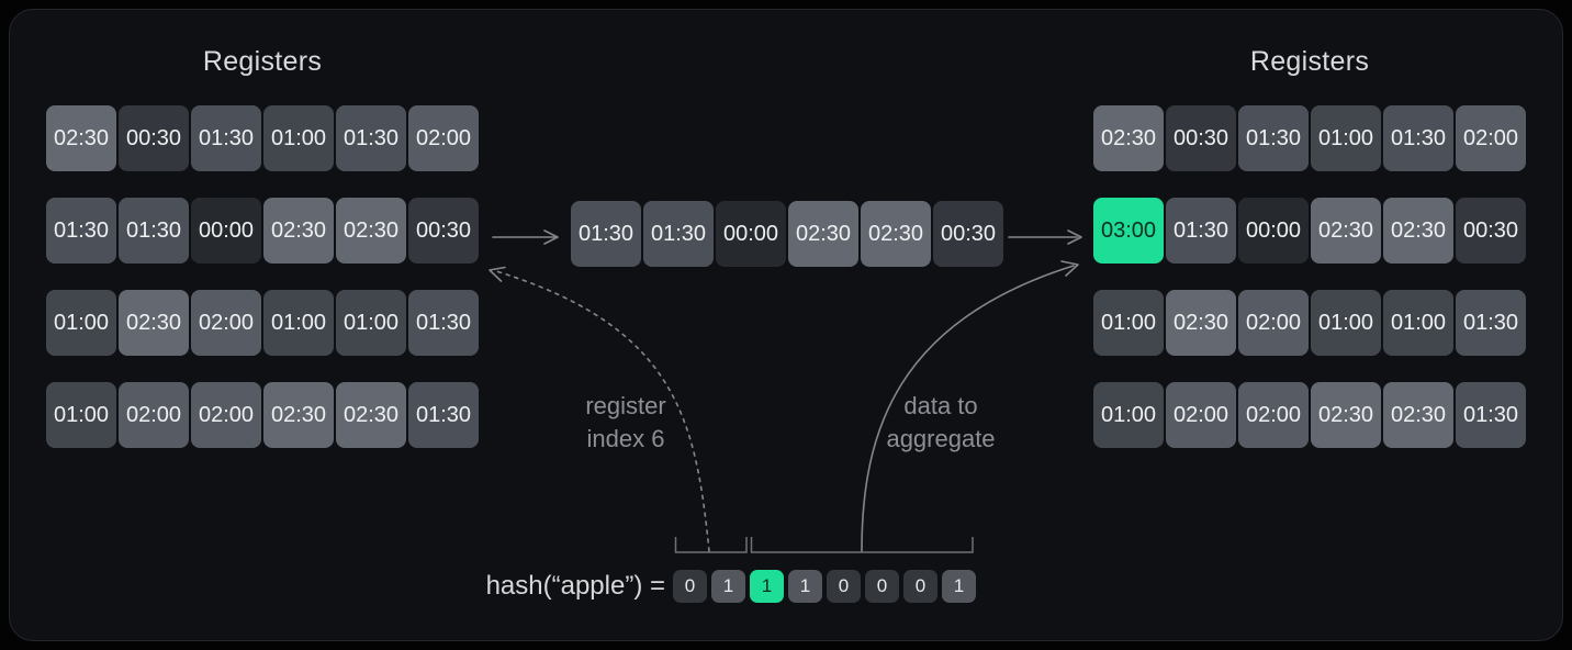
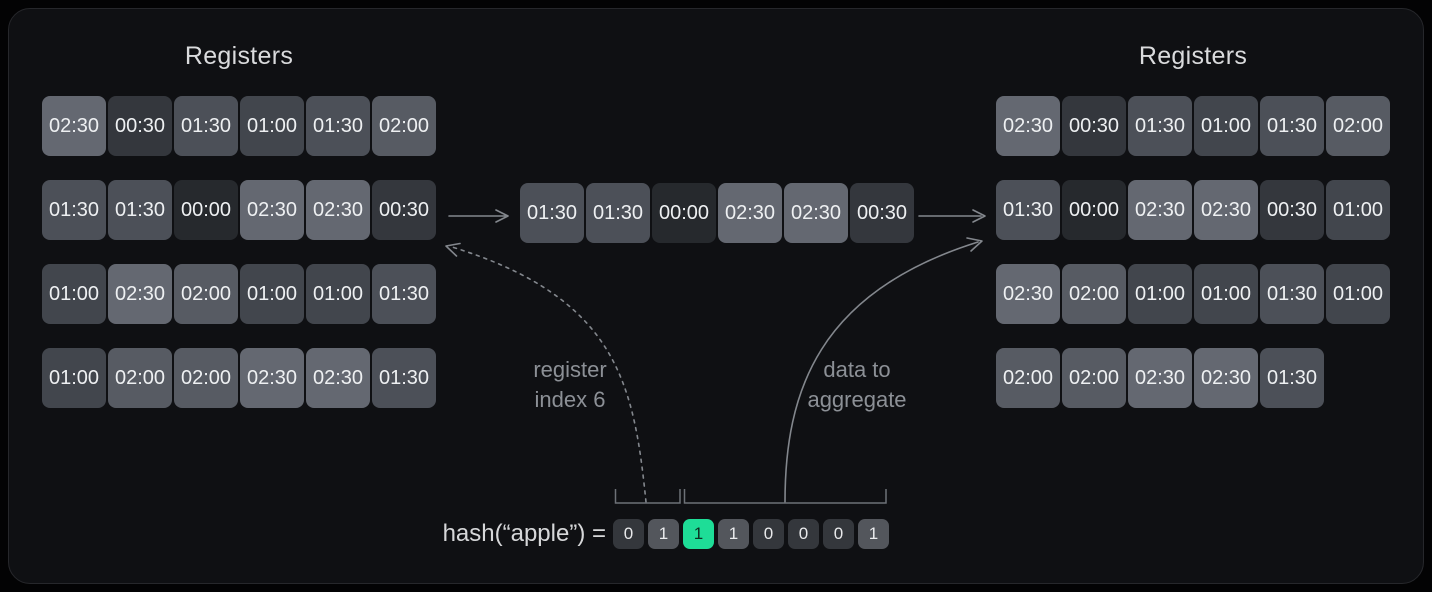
  Registers
  Registers
  02:30
  00:30
  01:30
  01:00
  01:30
  02:00
  01:30
  01:30
  00:00
  02:30
  02:30
  00:30
  01:00
  02:30
  02:00
  01:00
  01:00
  01:30
  01:00
  02:00
  02:00
  02:30
  02:30
  01:30
  01:30
  01:30
  00:00
  02:30
  02:30
  00:30
  02:30
  00:30
  01:30
  01:00
  01:30
  02:00
- 03:00
  01:30
  00:00
  02:30
  02:30
  00:30
  01:00
  02:30
  02:00
  01:00
  01:00
  01:30
  01:00
  02:00
  02:00
  02:30
  02:30
  01:30
  hash(“apple”) =
  0
  1
  1
  1
  0
  0
  0
  1
  register
  index 6
  data to
  aggregate
